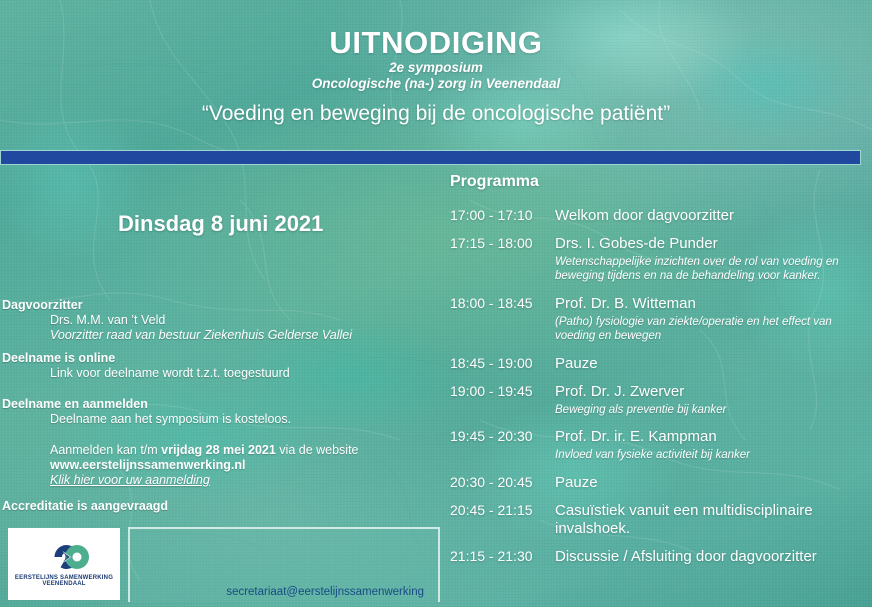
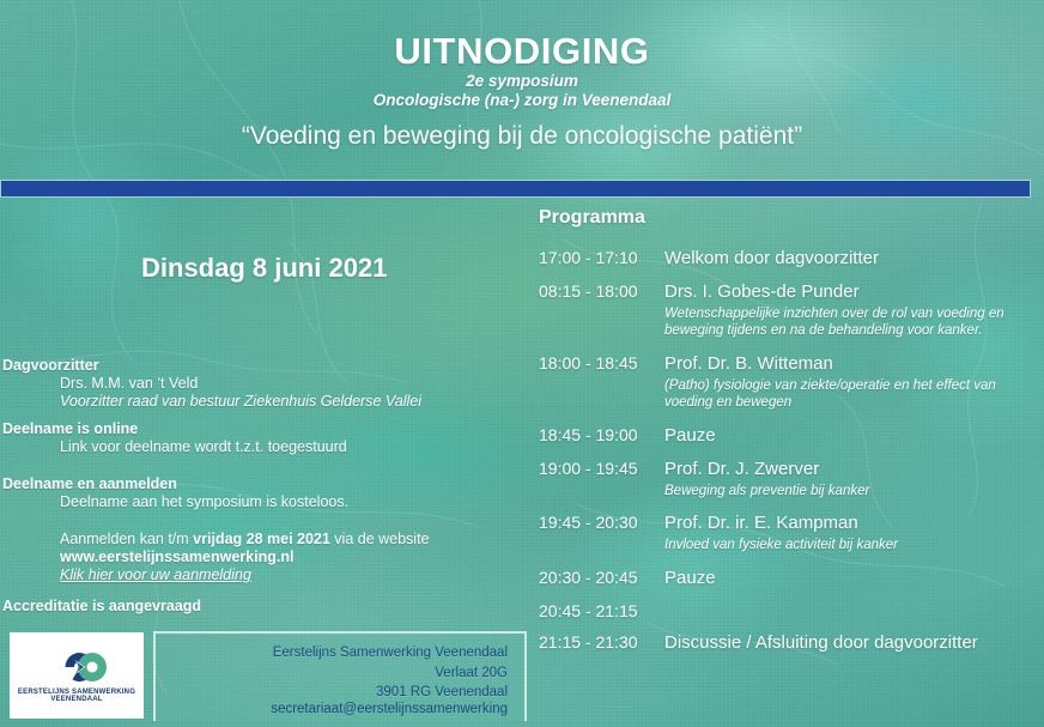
  UITNODIGING
  2e symposium
  Oncologische (na-) zorg in Veenendaal
  “Voeding en beweging bij de oncologische patiënt”
  Dinsdag 8 juni 2021
  Dagvoorzitter
  Drs. M.M. van ’t Veld
  Voorzitter raad van bestuur Ziekenhuis Gelderse Vallei
  Deelname is online
  Link voor deelname wordt t.z.t. toegestuurd
  Deelname en aanmelden
  Deelname aan het symposium is kosteloos.
  Aanmelden kan t/m vrijdag 28 mei 2021 via de website
  www.eerstelijnssamenwerking.nl
  Klik hier voor uw aanmelding
  Accreditatie is aangevraagd
  Programma
  17:00 - 17:10
  Welkom door dagvoorzitter
- 17:15 - 18:00
+ 08:15 - 18:00
  Drs. I. Gobes-de Punder
  Wetenschappelijke inzichten over de rol van voeding en beweging tijdens en na de behandeling voor kanker.
  18:00 - 18:45
  Prof. Dr. B. Witteman
  (Patho) fysiologie van ziekte/operatie en het effect van voeding en bewegen
  18:45 - 19:00
  Pauze
  19:00 - 19:45
  Prof. Dr. J. Zwerver
  Beweging als preventie bij kanker
  19:45 - 20:30
  Prof. Dr. ir. E. Kampman
  Invloed van fysieke activiteit bij kanker
  20:30 - 20:45
  Pauze
  20:45 - 21:15
- Casuïstiek vanuit een multidisciplinaire invalshoek.
  21:15 - 21:30
  Discussie / Afsluiting door dagvoorzitter
+ Eerstelijns Samenwerking Veenendaal
+ Verlaat 20G
+ 3901 RG Veenendaal
  secretariaat@eerstelijnssamenwerking
